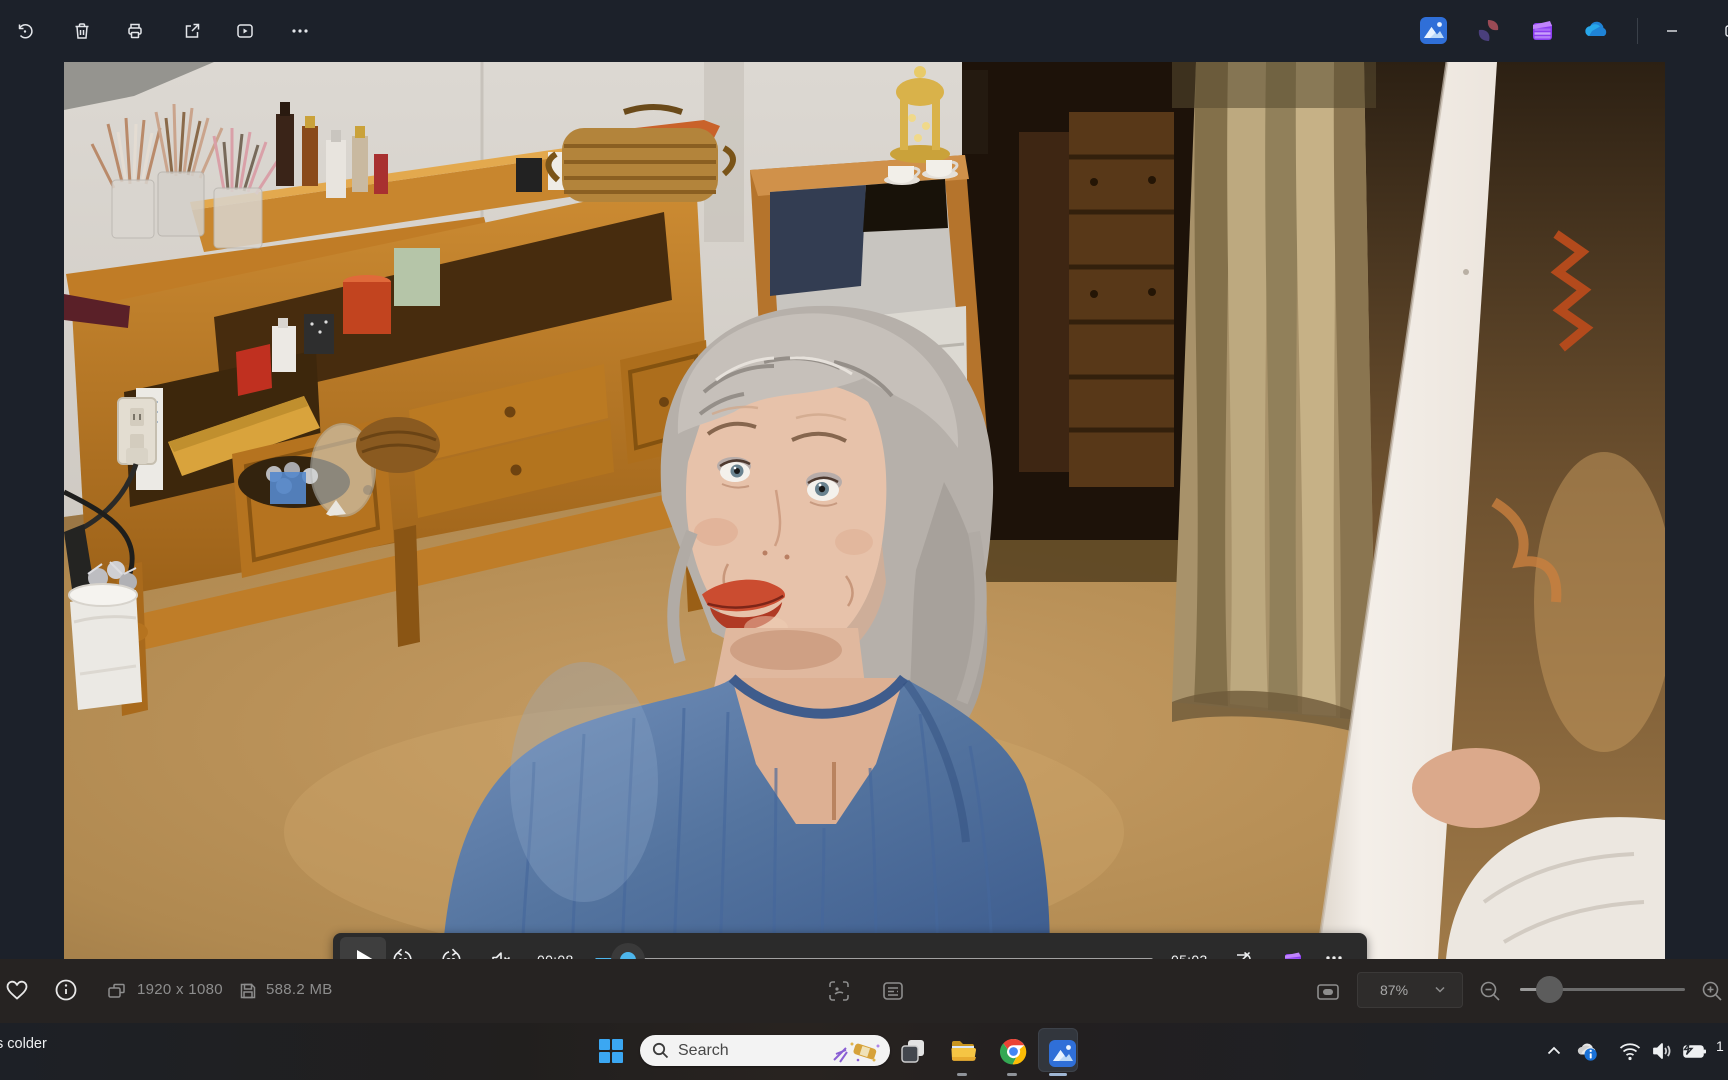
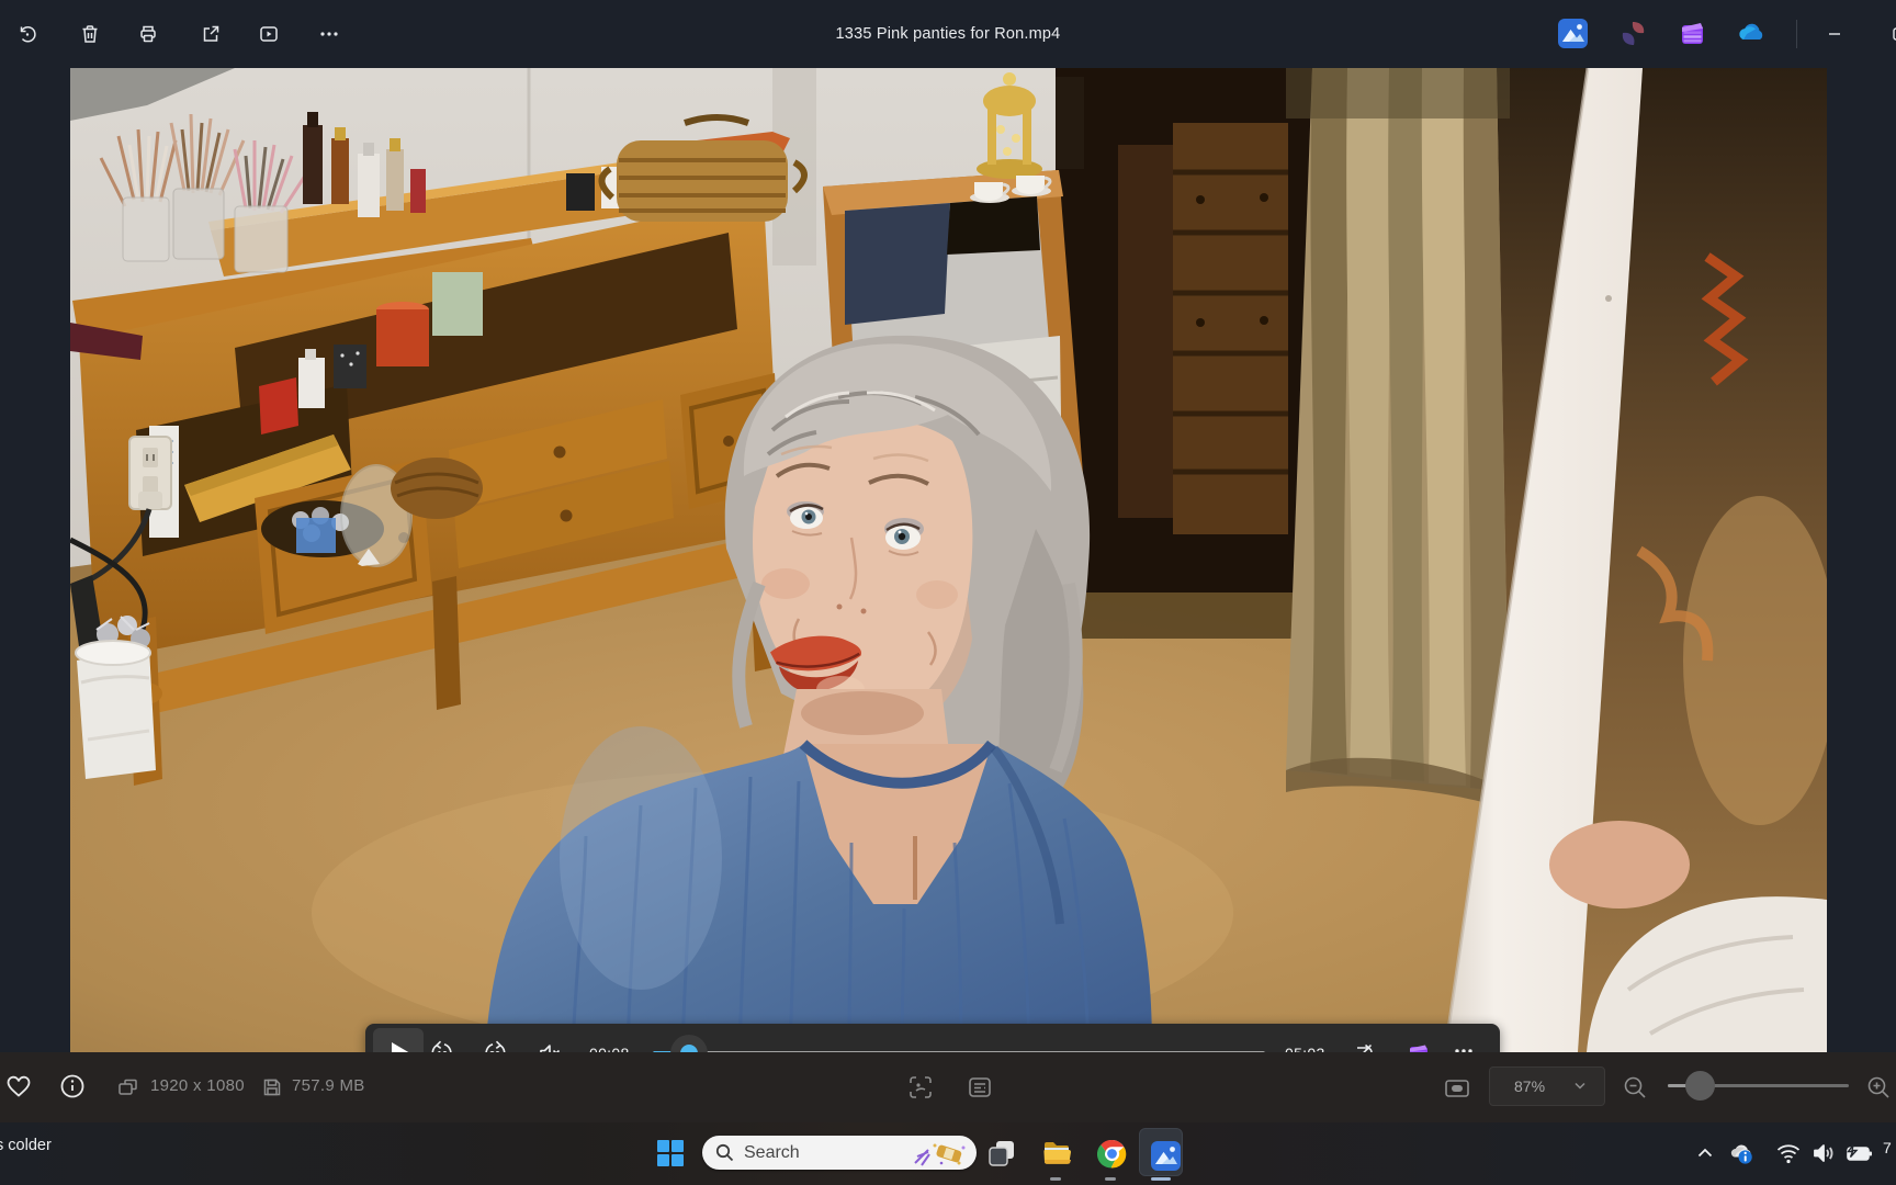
+ 1335 Pink panties for Ron.mp4
  1920 x 1080
- 588.2 MB
+ 757.9 MB
  87%
  colder
  Search
- 1
+ 7
